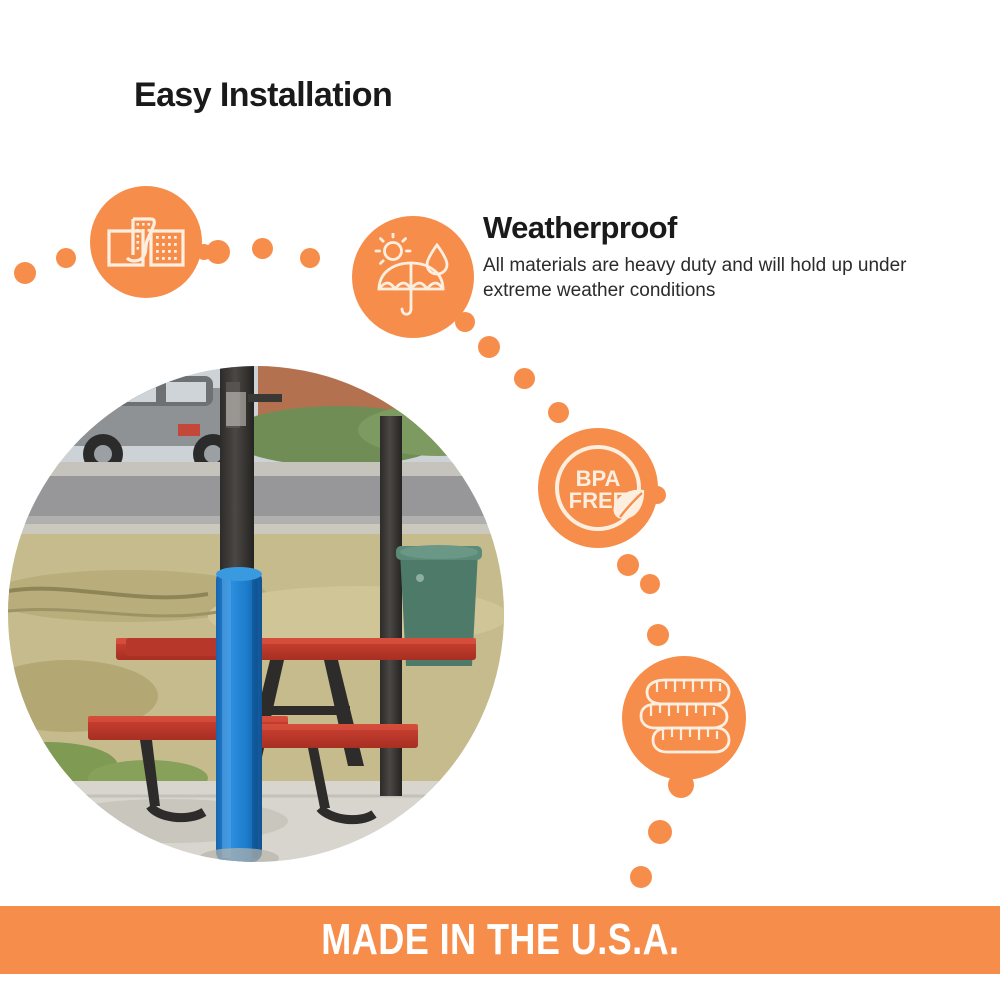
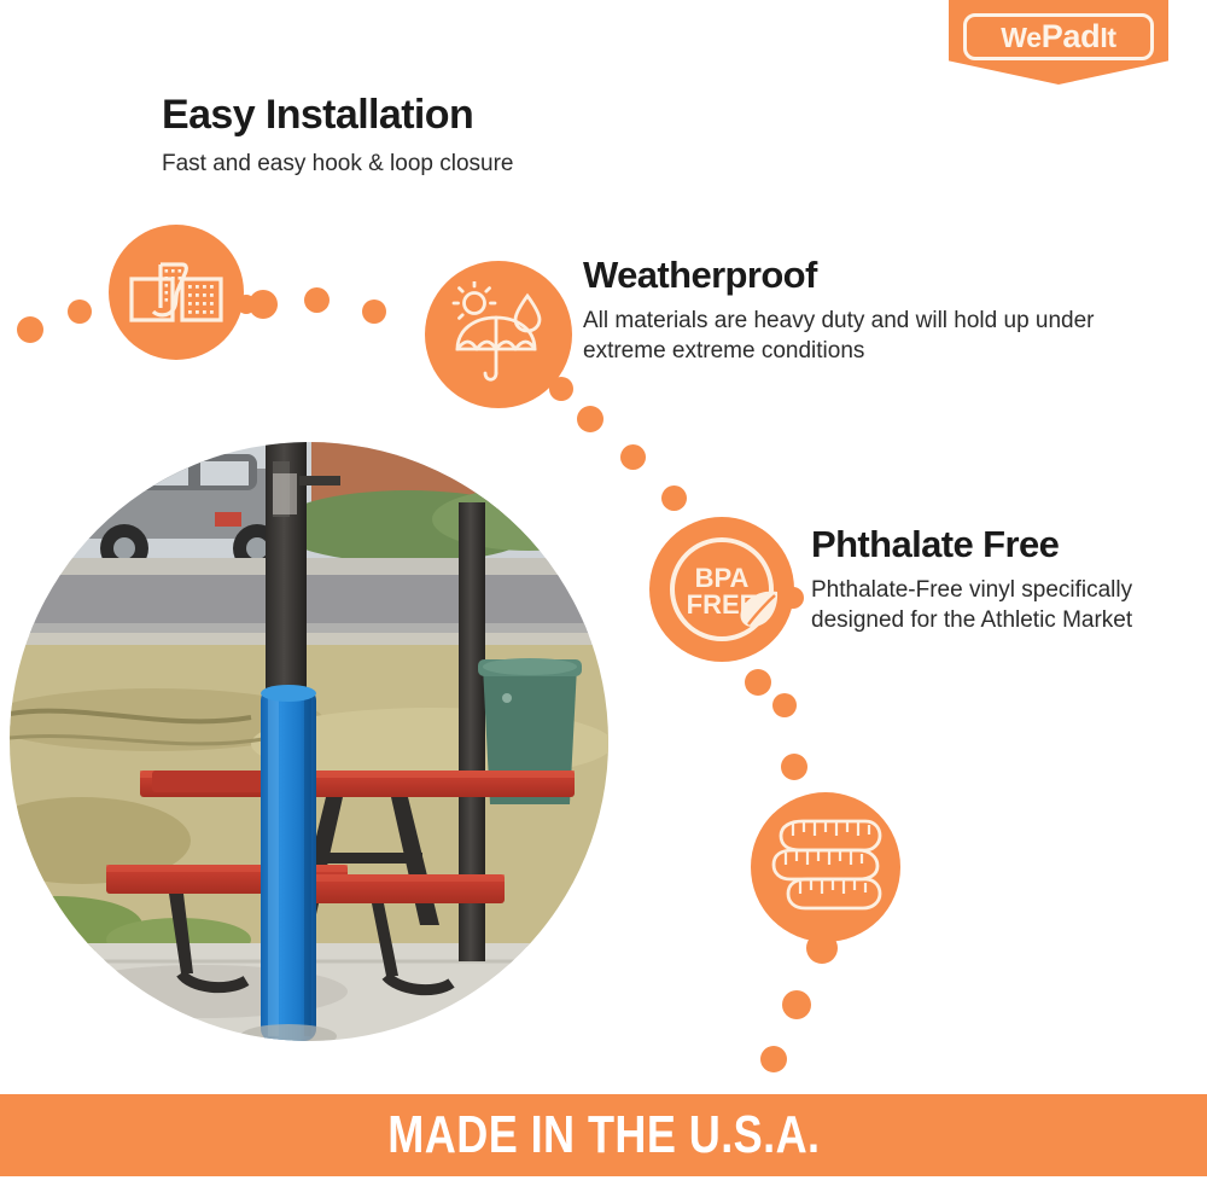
+ WePadIt
  BPA
  FRE
  Easy Installation
+ Fast and easy hook & loop closure
  Weatherproof
- All materials are heavy duty and will hold up under extreme weather conditions
+ All materials are heavy duty and will hold up under extreme extreme conditions
+ Phthalate Free
+ Phthalate-Free vinyl specifically designed for the Athletic Market
  MADE IN THE U.S.A.
